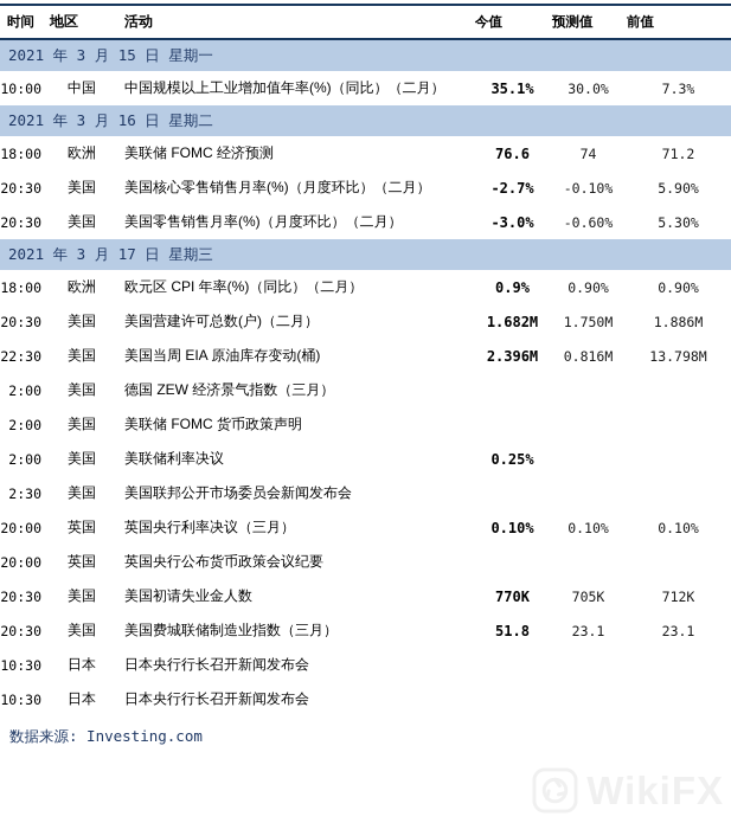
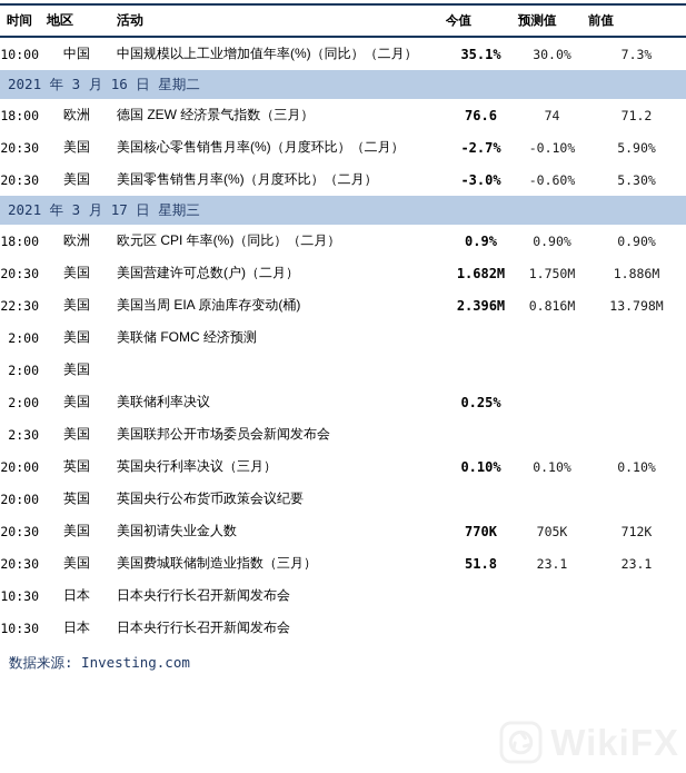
  时间
  地区
  活动
  今值
  预测值
  前值
- 2021 年 3 月 15 日 星期一
  10:00
  中国
  中国规模以上工业增加值年率(%)（同比）（二月）
  35.1%
  30.0%
  7.3%
  2021 年 3 月 16 日 星期二
  18:00
  欧洲
- 美联储 FOMC 经济预测
+ 德国 ZEW 经济景气指数（三月）
  76.6
  74
  71.2
  20:30
  美国
  美国核心零售销售月率(%)（月度环比）（二月）
  -2.7%
  -0.10%
  5.90%
  20:30
  美国
  美国零售销售月率(%)（月度环比）（二月）
  -3.0%
  -0.60%
  5.30%
  2021 年 3 月 17 日 星期三
  18:00
  欧洲
  欧元区 CPI 年率(%)（同比）（二月）
  0.9%
  0.90%
  0.90%
  20:30
  美国
  美国营建许可总数(户)（二月）
  1.682M
  1.750M
  1.886M
  22:30
  美国
  美国当周 EIA 原油库存变动(桶)
  2.396M
  0.816M
  13.798M
  2:00
  美国
- 德国 ZEW 经济景气指数（三月）
+ 美联储 FOMC 经济预测
  2:00
  美国
- 美联储 FOMC 货币政策声明
  2:00
  美国
  美联储利率决议
  0.25%
  2:30
  美国
  美国联邦公开市场委员会新闻发布会
  20:00
  英国
  英国央行利率决议（三月）
  0.10%
  0.10%
  0.10%
  20:00
  英国
  英国央行公布货币政策会议纪要
  20:30
  美国
  美国初请失业金人数
  770K
  705K
  712K
  20:30
  美国
  美国费城联储制造业指数（三月）
  51.8
  23.1
  23.1
  10:30
  日本
  日本央行行长召开新闻发布会
  10:30
  日本
  日本央行行长召开新闻发布会
  数据来源: Investing.com
